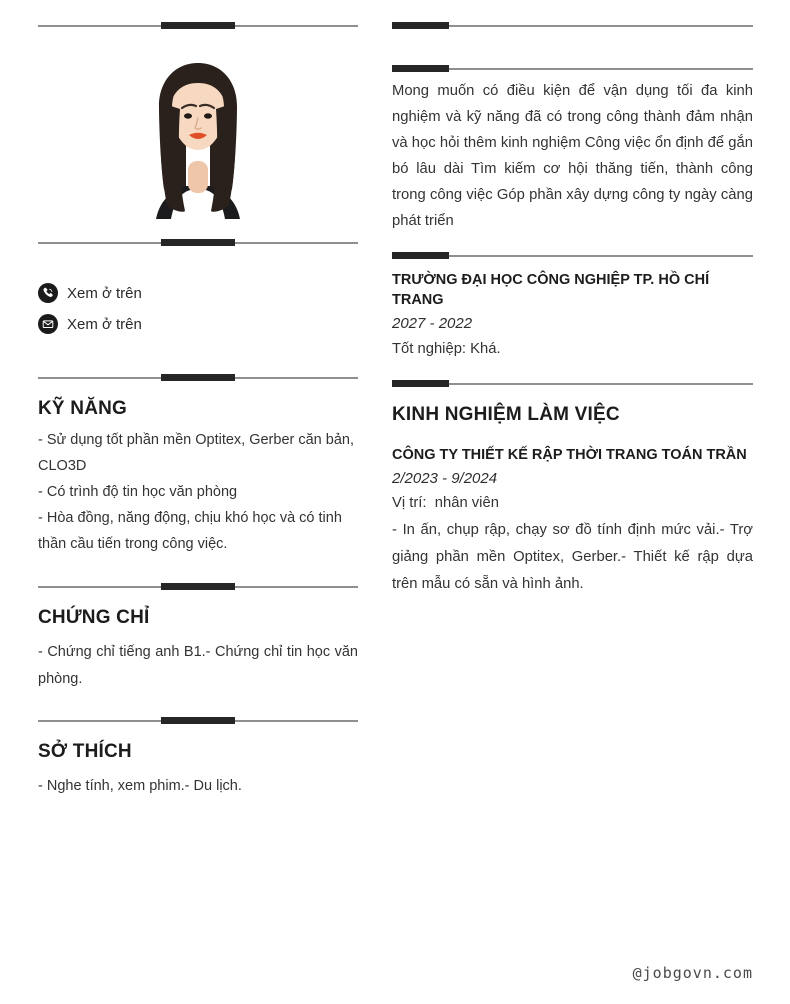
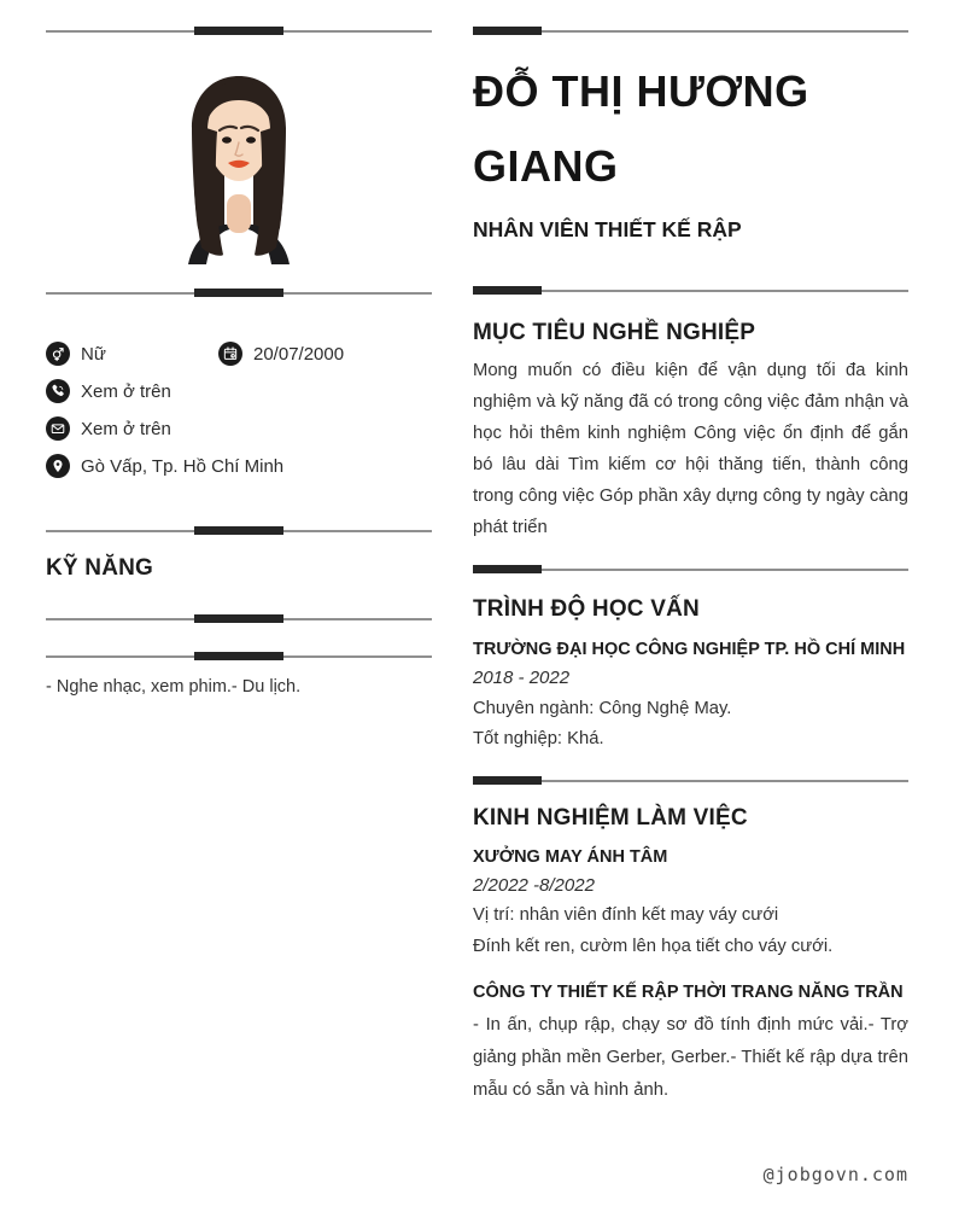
+ Nữ
+ 20/07/2000
  Xem ở trên
  Xem ở trên
+ Gò Vấp, Tp. Hồ Chí Minh
  KỸ NĂNG
- - Sử dụng tốt phần mền Optitex, Gerber căn bản, CLO3D
- - Có trình độ tin học văn phòng
- - Hòa đồng, năng động, chịu khó học và có tinh thần cầu tiến trong công việc.
- CHỨNG CHỈ
- - Chứng chỉ tiếng anh B1.- Chứng chỉ tin học văn phòng.
- SỞ THÍCH
- - Nghe tính, xem phim.- Du lịch.
+ - Nghe nhạc, xem phim.- Du lịch.
+ ĐỖ THỊ HƯƠNG GIANG
+ NHÂN VIÊN THIẾT KẾ RẬP
+ MỤC TIÊU NGHỀ NGHIỆP
- Mong muốn có điều kiện để vận dụng tối đa kinh nghiệm và kỹ năng đã có trong công thành đảm nhận và học hỏi thêm kinh nghiệm Công việc ổn định để gắn bó lâu dài Tìm kiếm cơ hội thăng tiến, thành công trong công việc Góp phần xây dựng công ty ngày càng phát triển
+ Mong muốn có điều kiện để vận dụng tối đa kinh nghiệm và kỹ năng đã có trong công việc đảm nhận và học hỏi thêm kinh nghiệm Công việc ổn định để gắn bó lâu dài Tìm kiếm cơ hội thăng tiến, thành công trong công việc Góp phần xây dựng công ty ngày càng phát triển
+ TRÌNH ĐỘ HỌC VẤN
- TRƯỜNG ĐẠI HỌC CÔNG NGHIỆP TP. HỒ CHÍ TRANG
+ TRƯỜNG ĐẠI HỌC CÔNG NGHIỆP TP. HỒ CHÍ MINH
- 2027 - 2022
+ 2018 - 2022
+ Chuyên ngành: Công Nghệ May.
  Tốt nghiệp: Khá.
  KINH NGHIỆM LÀM VIỆC
+ XƯỞNG MAY ÁNH TÂM
+ 2/2022 -8/2022
+ Vị trí: nhân viên đính kết may váy cưới
+ Đính kết ren, cườm lên họa tiết cho váy cưới.
- CÔNG TY THIẾT KẾ RẬP THỜI TRANG TOÁN TRẦN
+ CÔNG TY THIẾT KẾ RẬP THỜI TRANG NĂNG TRẦN
- 2/2023 - 9/2024
- Vị trí: nhân viên
- - In ấn, chụp rập, chạy sơ đồ tính định mức vải.- Trợ giảng phần mền Optitex, Gerber.- Thiết kế rập dựa trên mẫu có sẵn và hình ảnh.
+ - In ấn, chụp rập, chạy sơ đồ tính định mức vải.- Trợ giảng phần mền Gerber, Gerber.- Thiết kế rập dựa trên mẫu có sẵn và hình ảnh.
  @jobgovn.com
